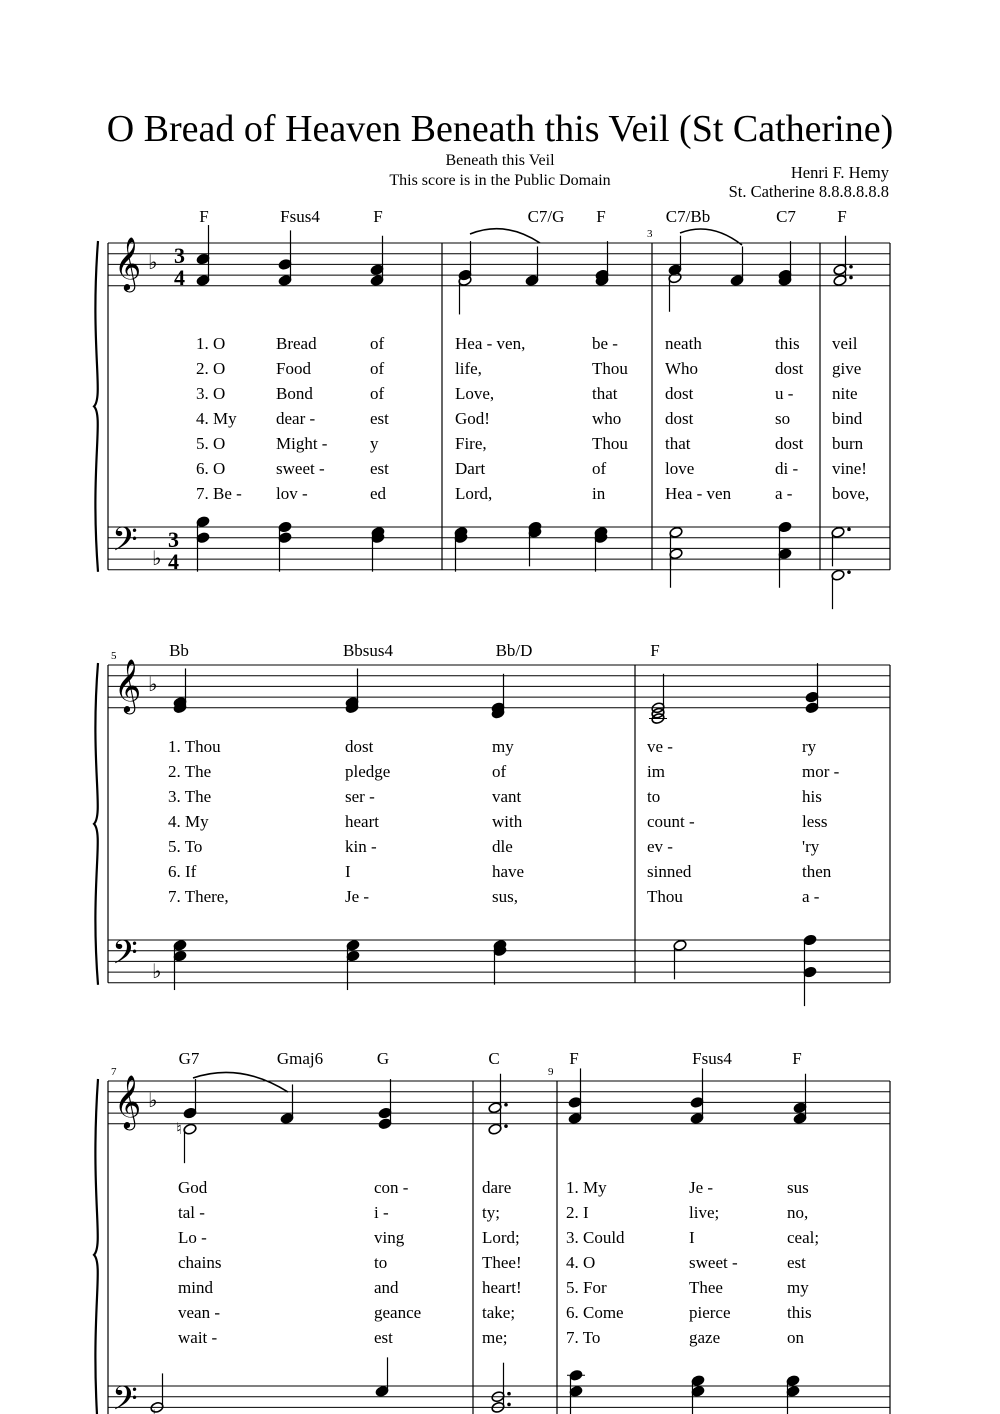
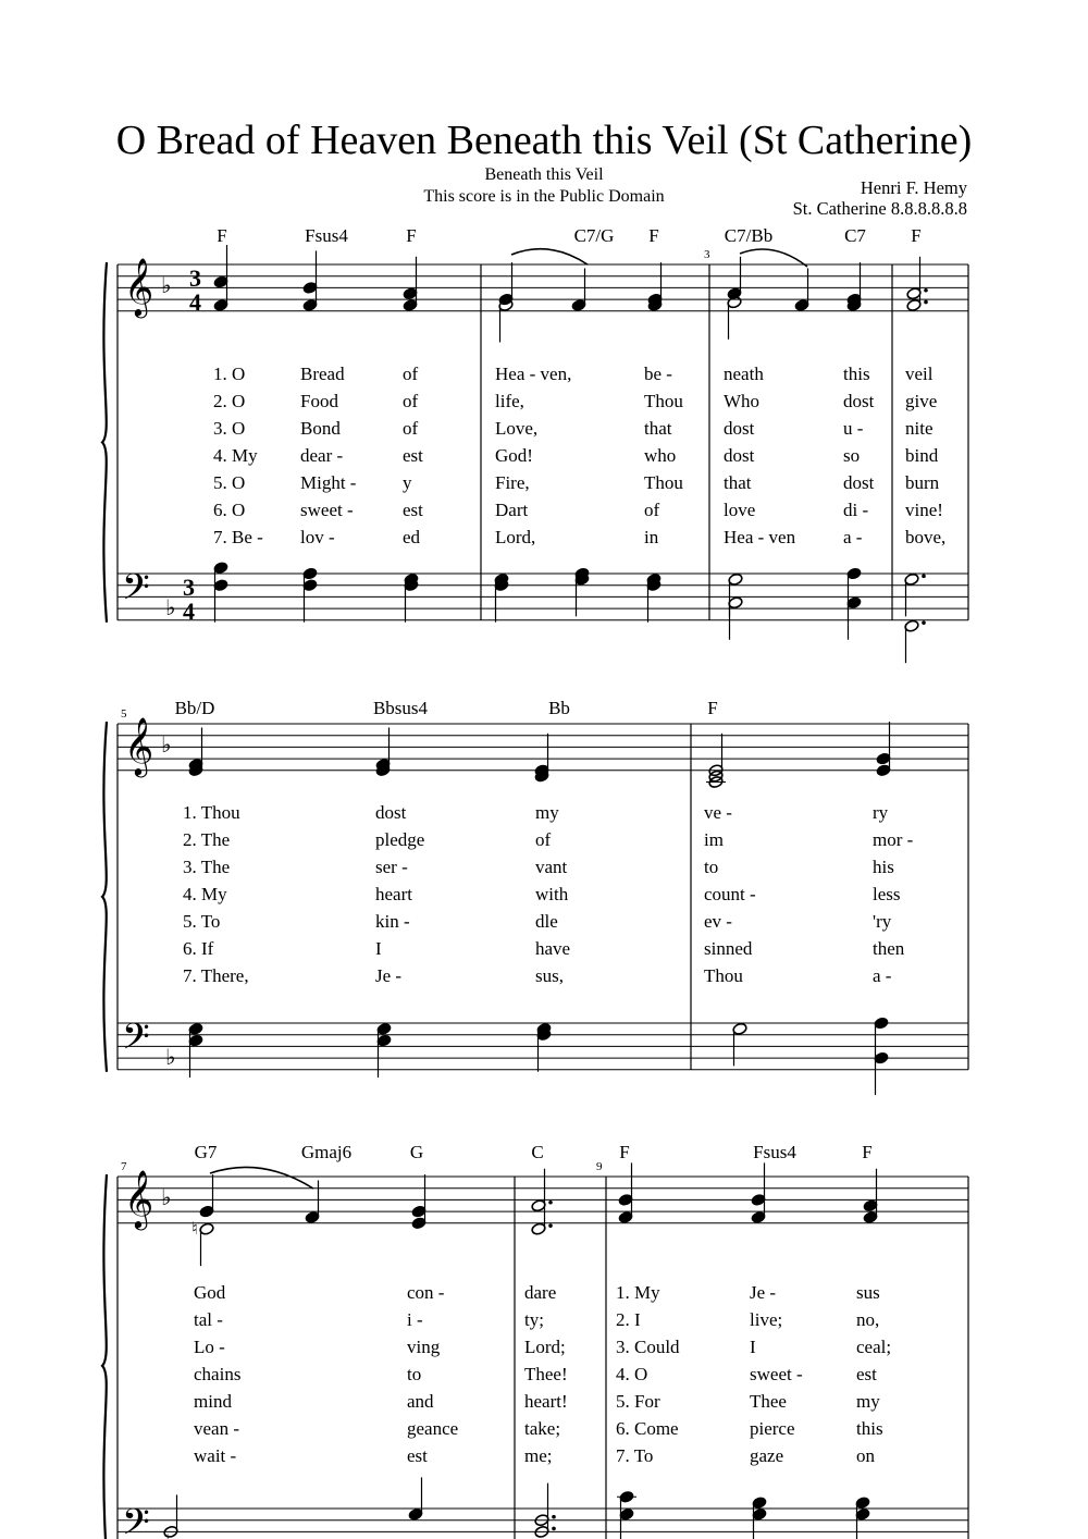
  O Bread of Heaven Beneath this Veil (St Catherine)
  Beneath this Veil
  This score is in the Public Domain
  Henri F. Hemy
  St. Catherine 8.8.8.8.8.8
  𝄞
  𝄢
  ♭
  ♭
  3
  4
  3
  4
  3
  F
  Fsus4
  F
  C7/G
  F
  C7/Bb
  C7
  F
  1. O
  Bread
  of
  Hea - ven,
  be -
  neath
  this
  veil
  2. O
  Food
  of
  life,
  Thou
  Who
  dost
  give
  3. O
  Bond
  of
  Love,
  that
  dost
  u -
  nite
  4. My
  dear -
  est
  God!
  who
  dost
  so
  bind
  5. O
  Might -
  y
  Fire,
  Thou
  that
  dost
  burn
  6. O
  sweet -
  est
  Dart
  of
  love
  di -
  vine!
  7. Be -
  lov -
  ed
  Lord,
  in
  Hea - ven
  a -
  bove,
  𝄞
  𝄢
  ♭
  ♭
  5
- Bb
+ Bb/D
  Bbsus4
- Bb/D
+ Bb
  F
  1. Thou
  dost
  my
  ve -
  ry
  2. The
  pledge
  of
  im
  mor -
  3. The
  ser -
  vant
  to
  his
  4. My
  heart
  with
  count -
  less
  5. To
  kin -
  dle
  ev -
  'ry
  6. If
  I
  have
  sinned
  then
  7. There,
  Je -
  sus,
  Thou
  a -
  𝄞
  𝄢
  ♭
  7
  9
  G7
  Gmaj6
  G
  C
  F
  Fsus4
  F
  God
  con -
  dare
  1. My
  Je -
  sus
  tal -
  i -
  ty;
  2. I
  live;
  no,
  Lo -
  ving
  Lord;
  3. Could
  I
  ceal;
  chains
  to
  Thee!
  4. O
  sweet -
  est
  mind
  and
  heart!
  5. For
  Thee
  my
  vean -
  geance
  take;
  6. Come
  pierce
  this
  wait -
  est
  me;
  7. To
  gaze
  on
  ♮
